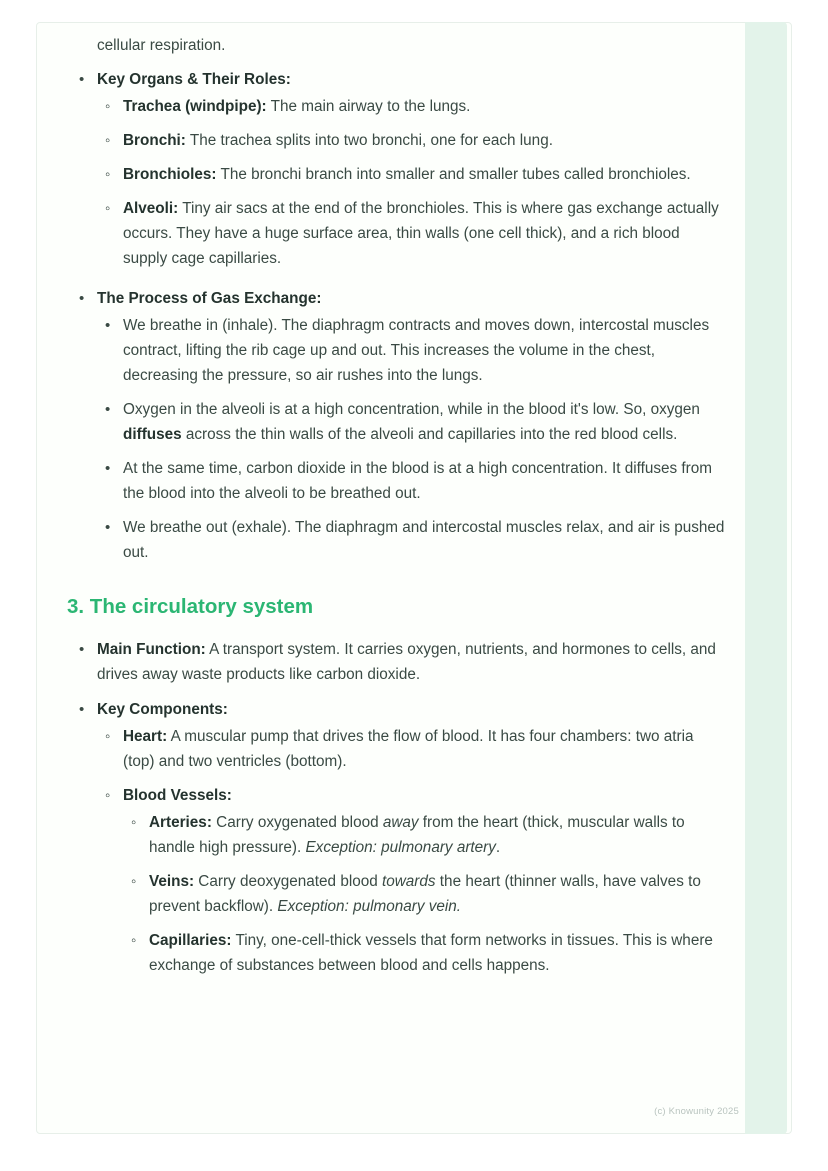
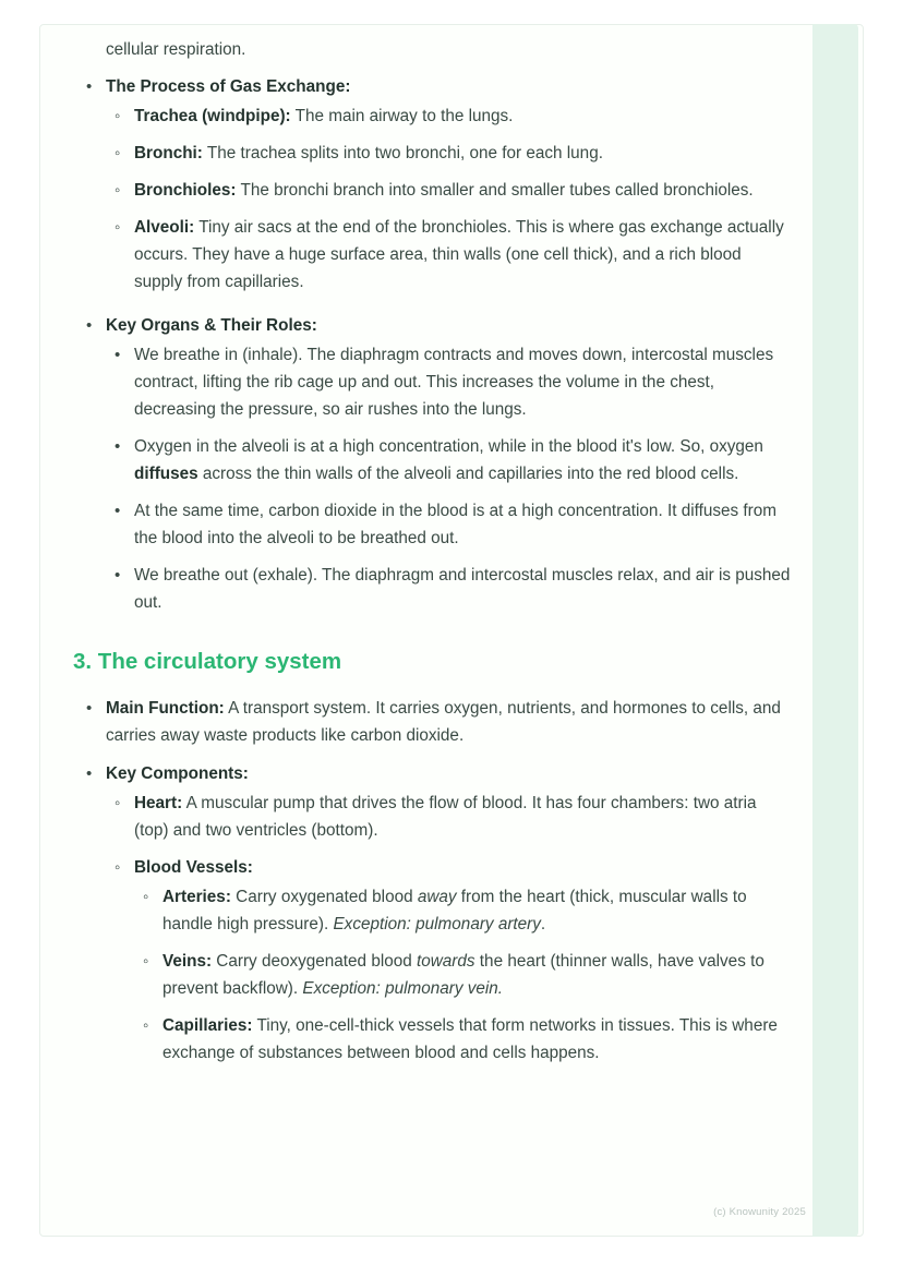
  cellular respiration.
- Key Organs & Their Roles:
+ The Process of Gas Exchange:
  Trachea (windpipe): The main airway to the lungs.
  Bronchi: The trachea splits into two bronchi, one for each lung.
  Bronchioles: The bronchi branch into smaller and smaller tubes called bronchioles.
- Alveoli: Tiny air sacs at the end of the bronchioles. This is where gas exchange actually occurs. They have a huge surface area, thin walls (one cell thick), and a rich blood supply cage capillaries.
+ Alveoli: Tiny air sacs at the end of the bronchioles. This is where gas exchange actually occurs. They have a huge surface area, thin walls (one cell thick), and a rich blood supply from capillaries.
- The Process of Gas Exchange:
+ Key Organs & Their Roles:
  We breathe in (inhale). The diaphragm contracts and moves down, intercostal muscles contract, lifting the rib cage up and out. This increases the volume in the chest, decreasing the pressure, so air rushes into the lungs.
  Oxygen in the alveoli is at a high concentration, while in the blood it's low. So, oxygen diffuses across the thin walls of the alveoli and capillaries into the red blood cells.
  At the same time, carbon dioxide in the blood is at a high concentration. It diffuses from the blood into the alveoli to be breathed out.
  We breathe out (exhale). The diaphragm and intercostal muscles relax, and air is pushed out.
  3. The circulatory system
- Main Function: A transport system. It carries oxygen, nutrients, and hormones to cells, and drives away waste products like carbon dioxide.
+ Main Function: A transport system. It carries oxygen, nutrients, and hormones to cells, and carries away waste products like carbon dioxide.
  Key Components:
  Heart: A muscular pump that drives the flow of blood. It has four chambers: two atria (top) and two ventricles (bottom).
  Blood Vessels:
  Arteries: Carry oxygenated blood away from the heart (thick, muscular walls to handle high pressure). Exception: pulmonary artery.
  Veins: Carry deoxygenated blood towards the heart (thinner walls, have valves to prevent backflow). Exception: pulmonary vein.
  Capillaries: Tiny, one-cell-thick vessels that form networks in tissues. This is where exchange of substances between blood and cells happens.
  (c) Knowunity 2025
